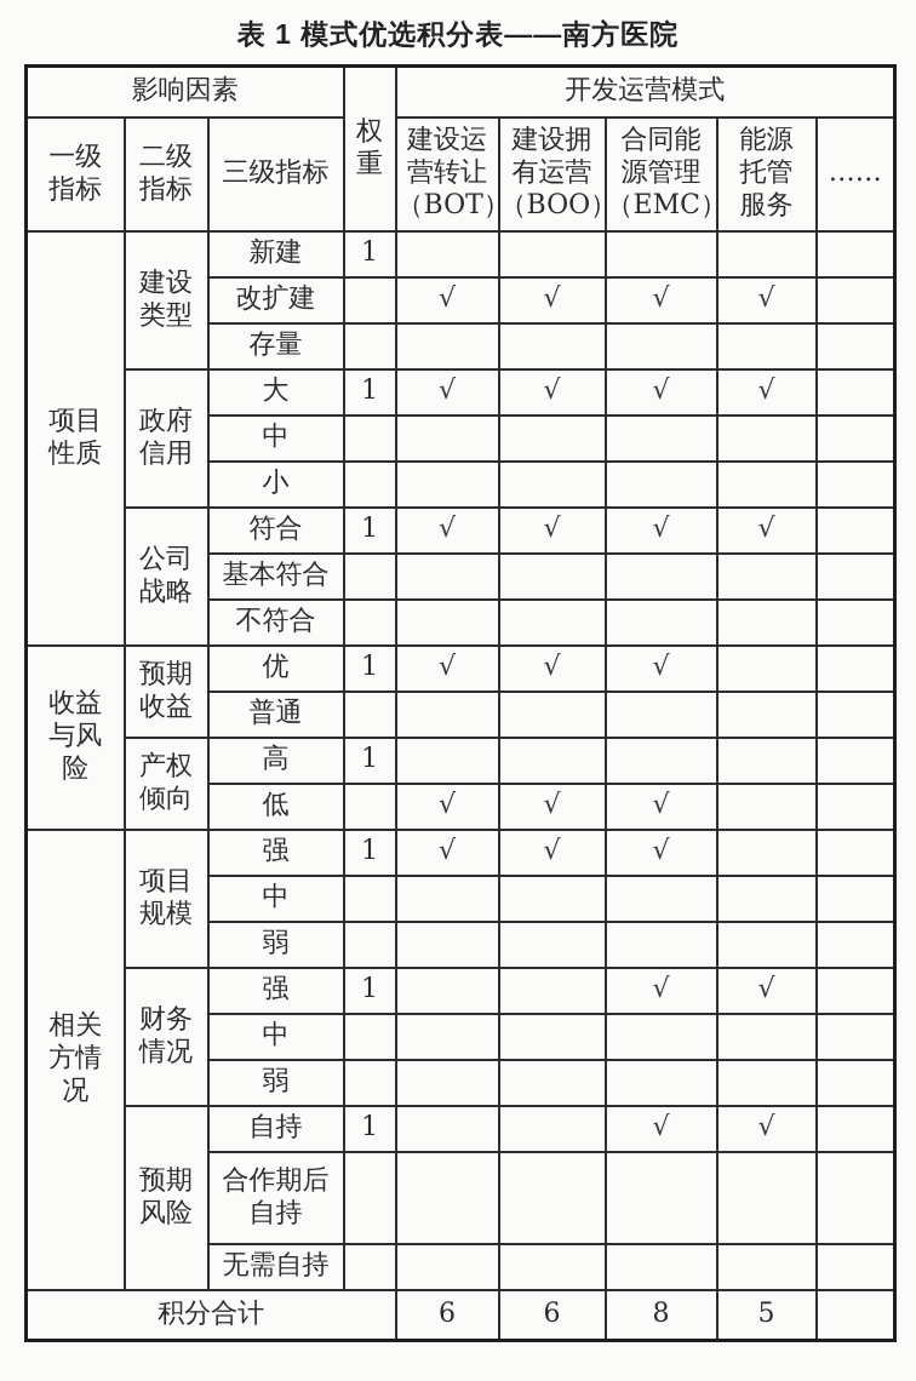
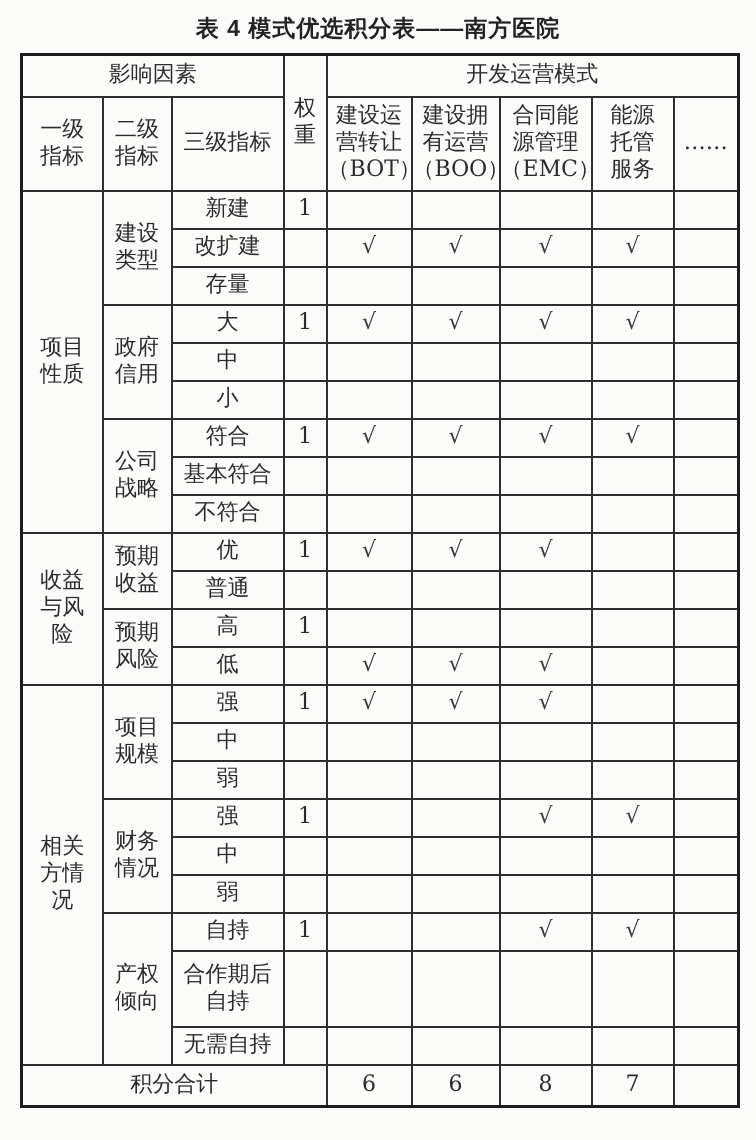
- 表 1 模式优选积分表——南方医院
+ 表 4 模式优选积分表——南方医院
  影响因素	权 重	开发运营模式
  一级 指标	二级 指标	三级指标	建设运 营转让 （BOT）	建设拥 有运营 （BOO）	合同能 源管理 （EMC）	能源 托管 服务	……
  项目 性质	建设 类型	新建	1
  改扩建		√	√	√	√
  存量
  政府 信用	大	1	√	√	√	√
  中
  小
  公司 战略	符合	1	√	√	√	√
  基本符合
  不符合
  收益 与风 险	预期 收益	优	1	√	√	√
  普通
- 产权 倾向	高	1
+ 预期 风险	高	1
  低		√	√	√
  相关 方情 况	项目 规模	强	1	√	√	√
  中
  弱
  财务 情况	强	1			√	√
  中
  弱
- 预期 风险	自持	1			√	√
+ 产权 倾向	自持	1			√	√
  合作期后 自持
  无需自持
- 积分合计	6	6	8	5
+ 积分合计	6	6	8	7
